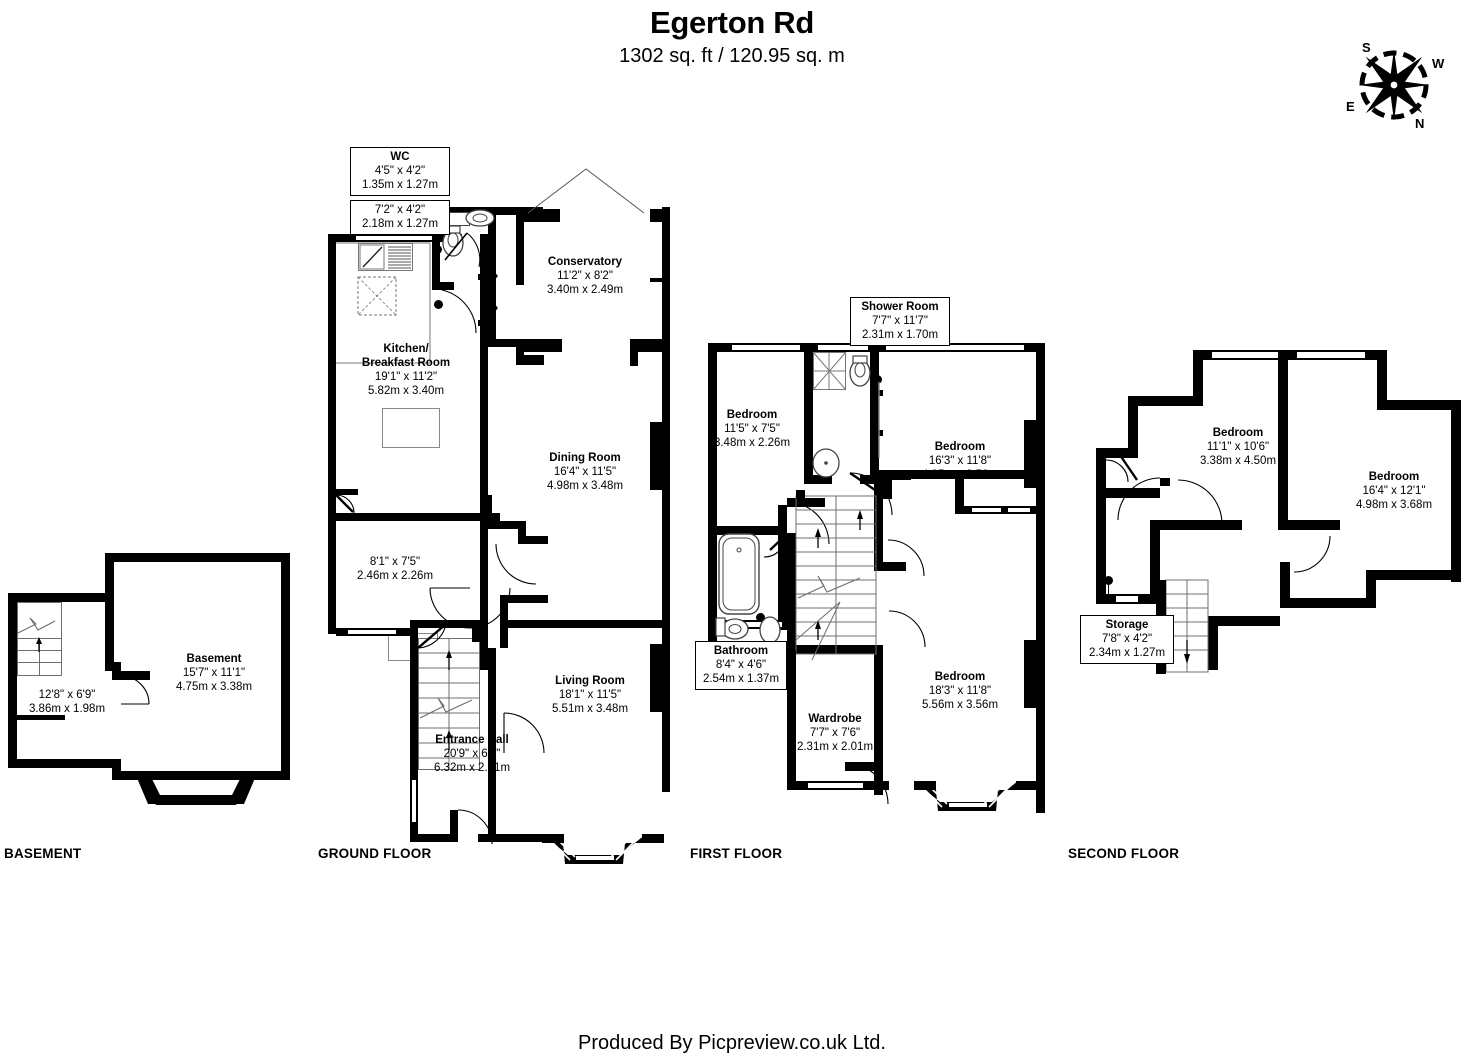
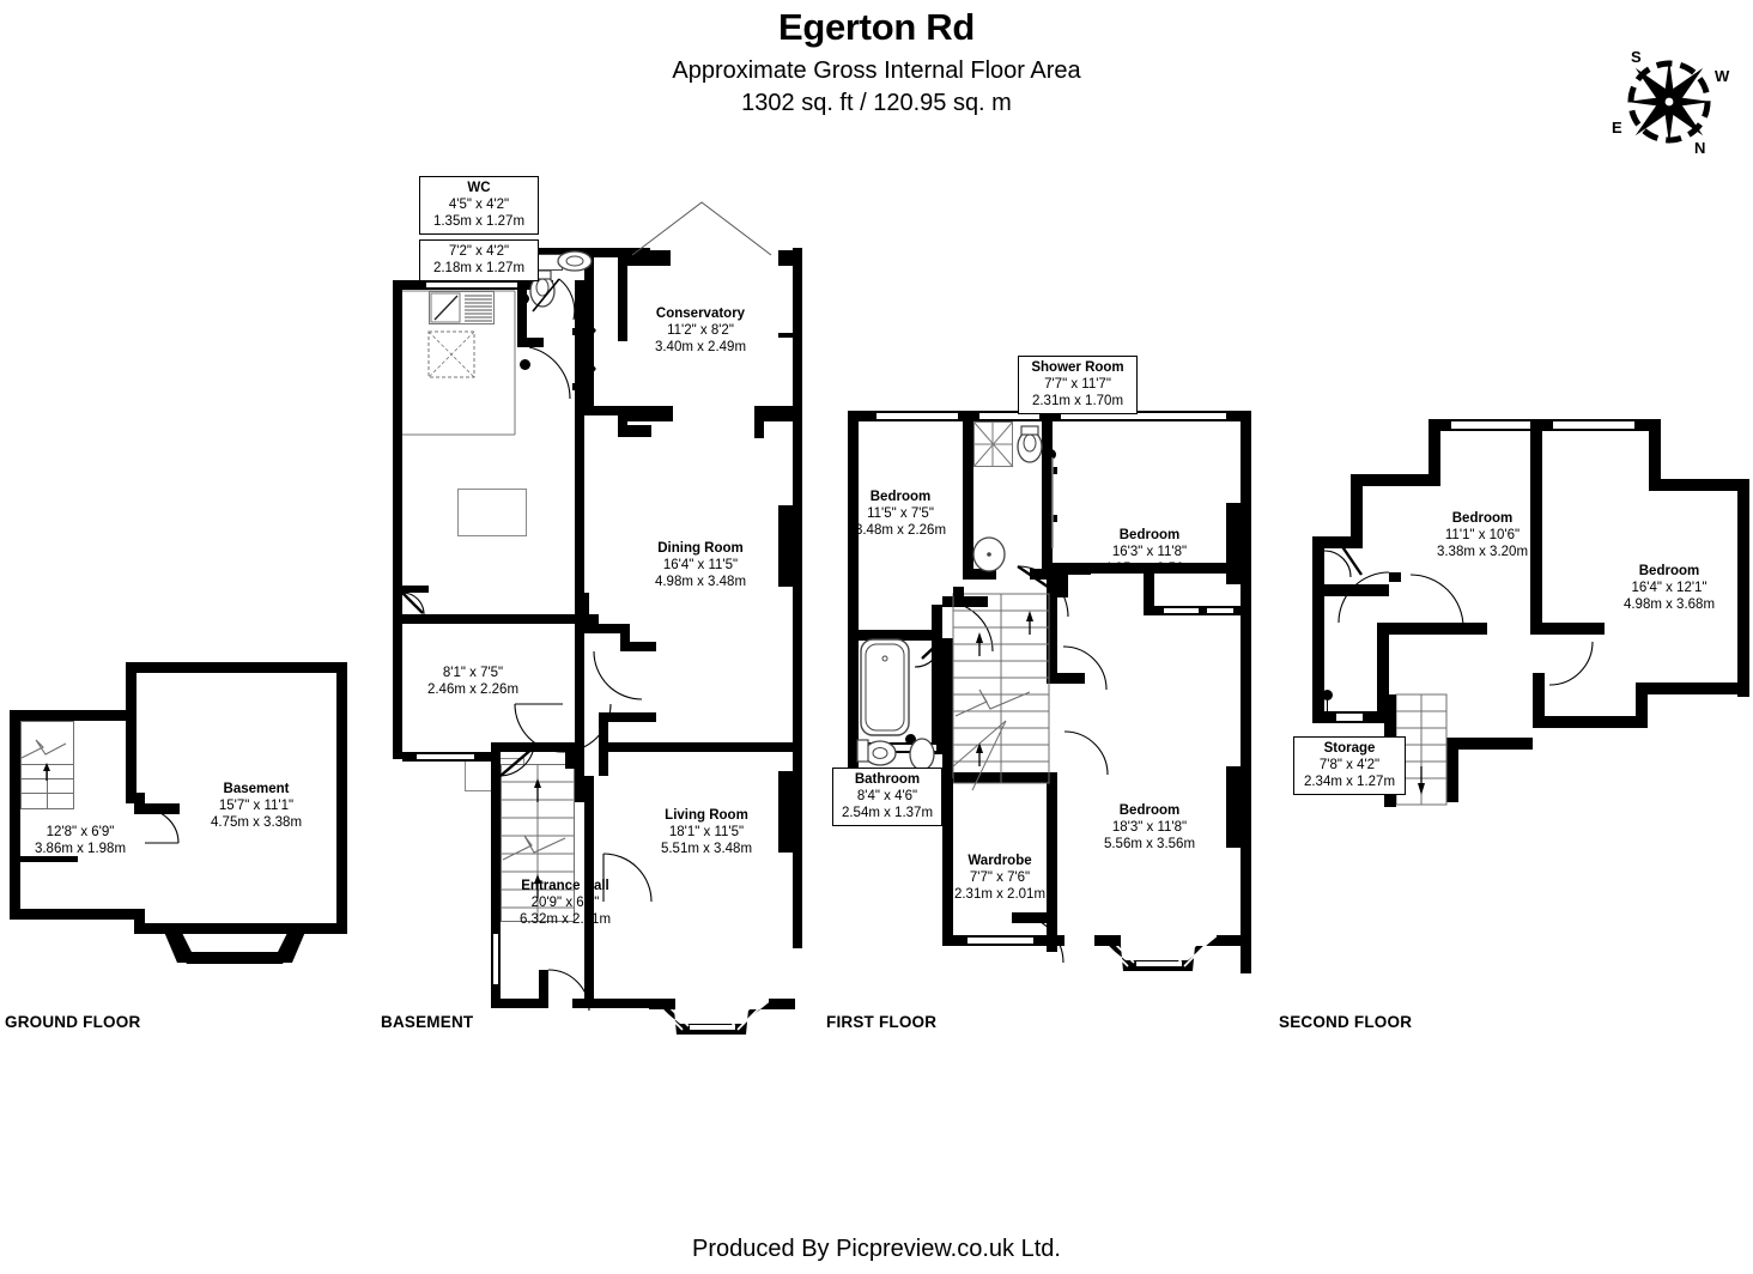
  Egerton Rd
+ Approximate Gross Internal Floor Area
  1302 sq. ft / 120.95 sq. m
  S
  W
  E
  N
  Basement
  15'7" x 11'1"
  4.75m x 3.38m
  12'8" x 6'9"
  3.86m x 1.98m
- BASEMENT
+ GROUND FLOOR
  WC
  4'5" x 4'2"
  1.35m x 1.27m
  7'2" x 4'2"
  2.18m x 1.27m
  Conservatory
  11'2" x 8'2"
  3.40m x 2.49m
- Kitchen/
- Breakfast Room
- 19'1" x 11'2"
- 5.82m x 3.40m
  Dining Room
  16'4" x 11'5"
  4.98m x 3.48m
  8'1" x 7'5"
  2.46m x 2.26m
  Living Room
  18'1" x 11'5"
  5.51m x 3.48m
  Entrance Hall
  20'9" x 6'7"
  6.32m x 2.01m
- GROUND FLOOR
+ BASEMENT
  Shower Room
  7'7" x 11'7"
  2.31m x 1.70m
  Bedroom
  11'5" x 7'5"
  3.48m x 2.26m
  Bedroom
  16'3" x 11'8"
  4.95m x 3.56m
  Bathroom
  8'4" x 4'6"
  2.54m x 1.37m
  Bedroom
  18'3" x 11'8"
  5.56m x 3.56m
  Wardrobe
  7'7" x 7'6"
  2.31m x 2.01m
  FIRST FLOOR
  Bedroom
  11'1" x 10'6"
- 3.38m x 4.50m
+ 3.38m x 3.20m
  Bedroom
  16'4" x 12'1"
  4.98m x 3.68m
  Storage
  7'8" x 4'2"
  2.34m x 1.27m
  SECOND FLOOR
  Produced By Picpreview.co.uk Ltd.
